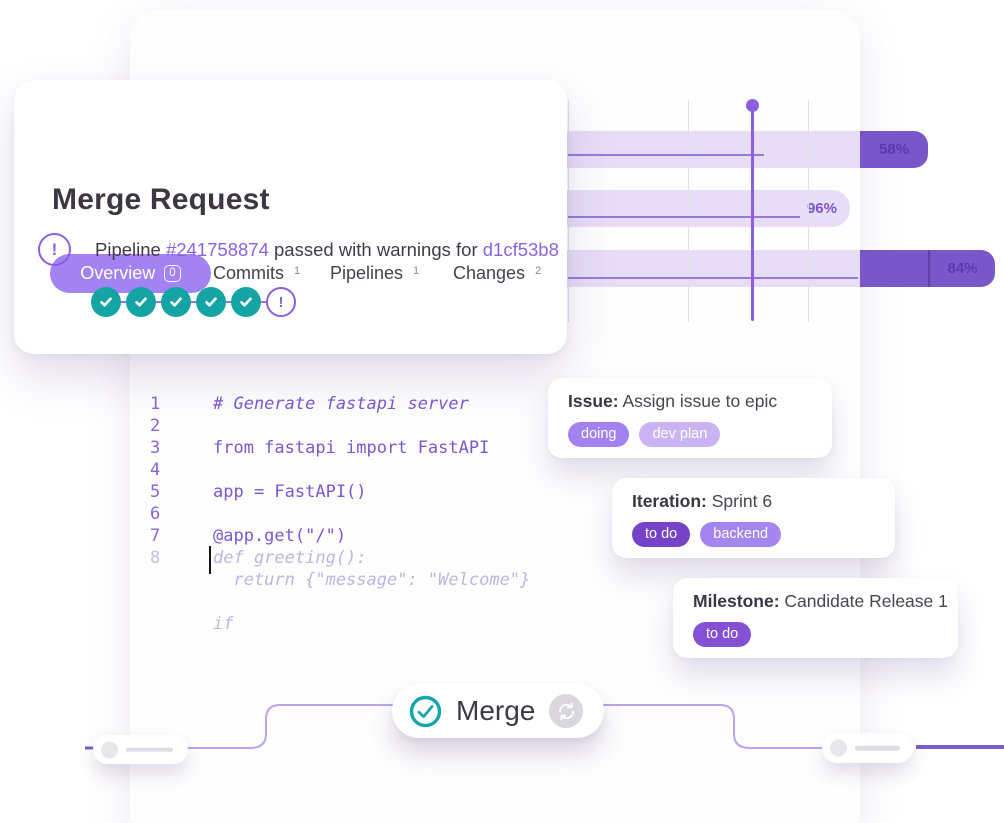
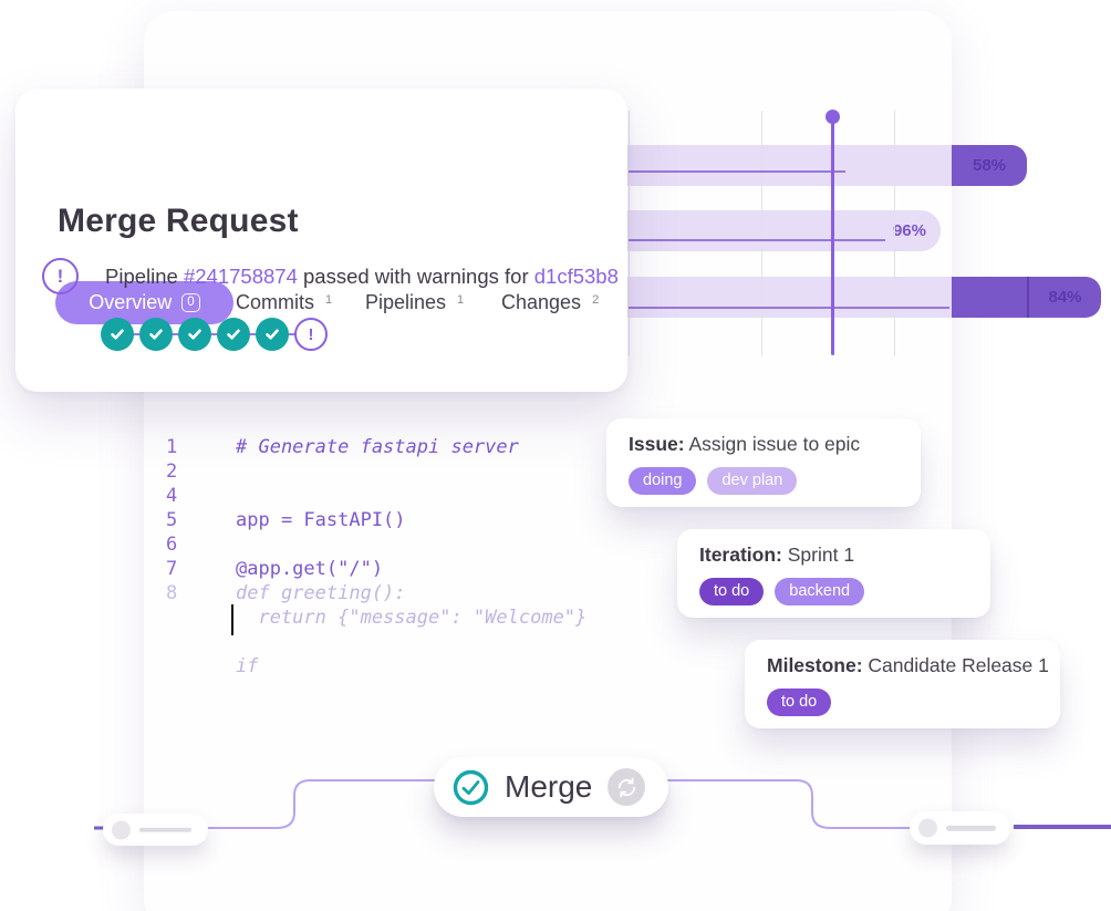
  96%
  58%
  84%
  Merge Request
  Overview
  0
  Commits 1
  Pipelines 1
  Changes 2
  !
  Pipeline #241758874 passed with warnings for d1cf53b8
  !
  1
  # Generate fastapi server
  2
- 3
- from fastapi import FastAPI
  4
  5
  app = FastAPI()
  6
  7
  @app.get("/")
  8
  def greeting():
  return {"message": "Welcome"}
  if
  Issue: Assign issue to epic
  doing
  dev plan
- Iteration: Sprint 6
+ Iteration: Sprint 1
  to do
  backend
  Milestone: Candidate Release 1
  to do
  Merge
